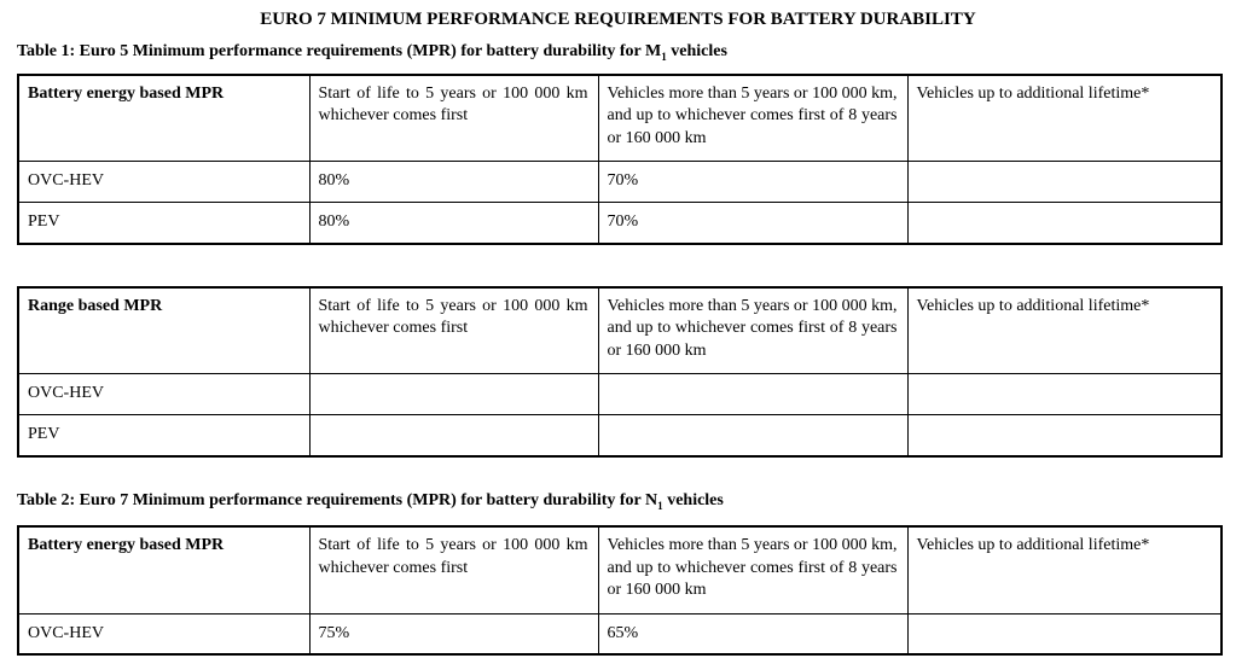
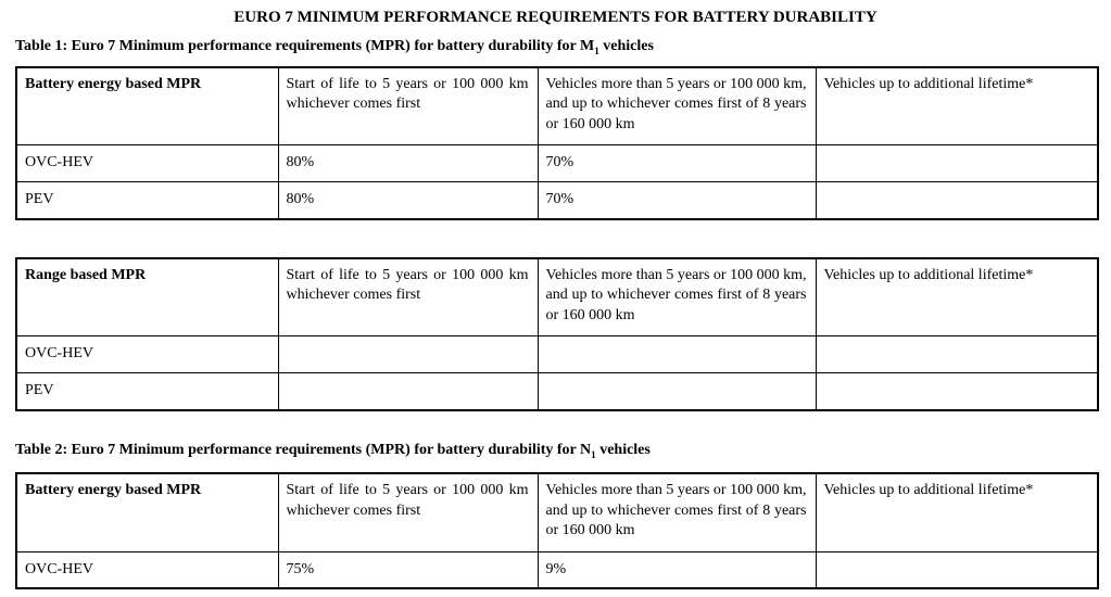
  EURO 7 MINIMUM PERFORMANCE REQUIREMENTS FOR BATTERY DURABILITY
- Table 1: Euro 5 Minimum performance requirements (MPR) for battery durability for M1 vehicles
+ Table 1: Euro 7 Minimum performance requirements (MPR) for battery durability for M1 vehicles
  Battery energy based MPR	Start of life to 5 years or 100 000 km whichever comes first	Vehicles more than 5 years or 100 000 km, and up to whichever comes first of 8 years or 160 000 km	Vehicles up to additional lifetime*
  OVC-HEV	80%	70%
  PEV	80%	70%
  Range based MPR	Start of life to 5 years or 100 000 km whichever comes first	Vehicles more than 5 years or 100 000 km, and up to whichever comes first of 8 years or 160 000 km	Vehicles up to additional lifetime*
  OVC-HEV
  PEV
  Table 2: Euro 7 Minimum performance requirements (MPR) for battery durability for N1 vehicles
  Battery energy based MPR	Start of life to 5 years or 100 000 km whichever comes first	Vehicles more than 5 years or 100 000 km, and up to whichever comes first of 8 years or 160 000 km	Vehicles up to additional lifetime*
- OVC-HEV	75%	65%
+ OVC-HEV	75%	9%
